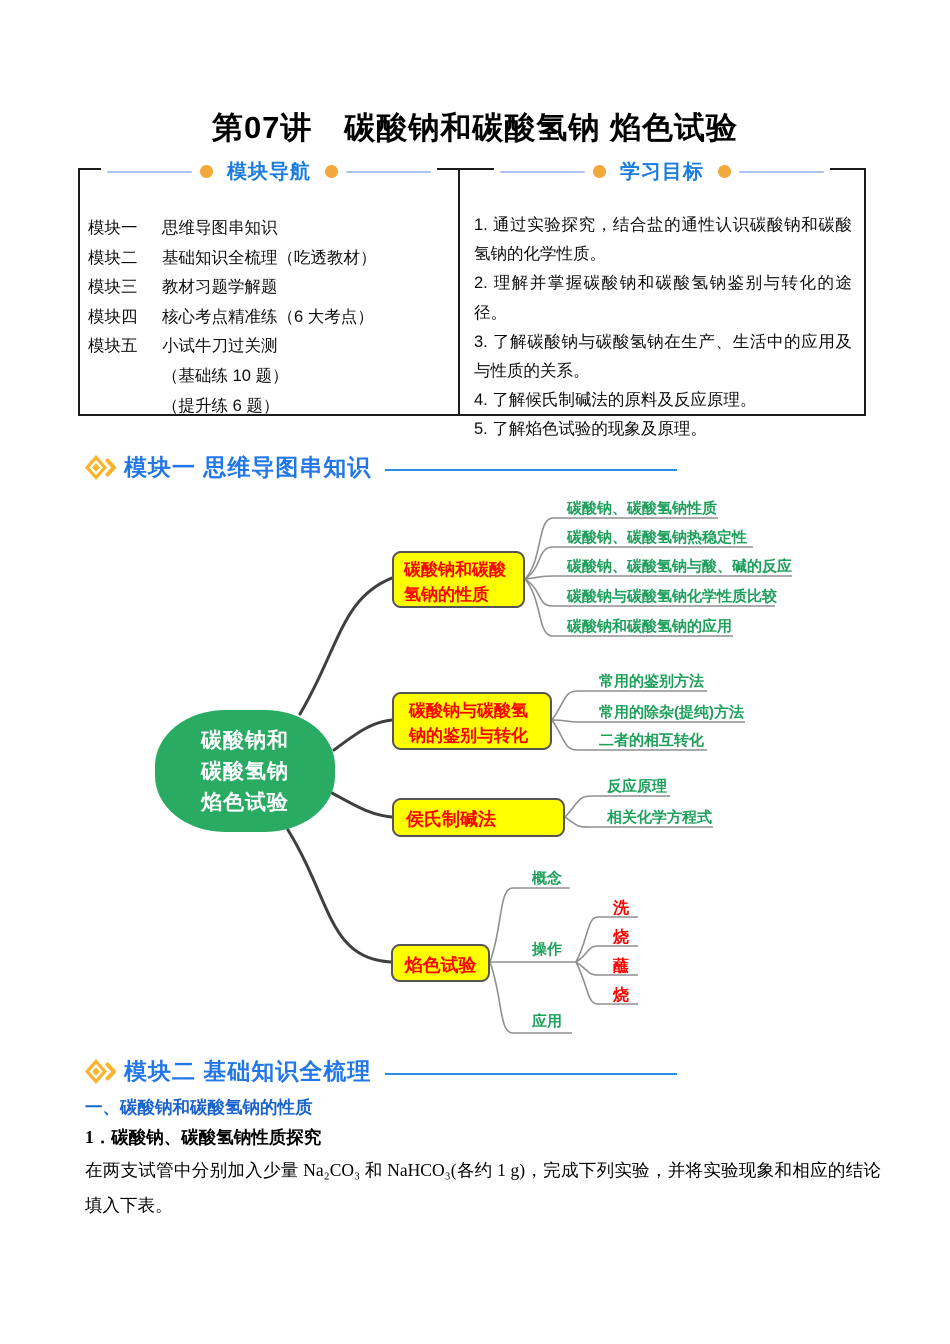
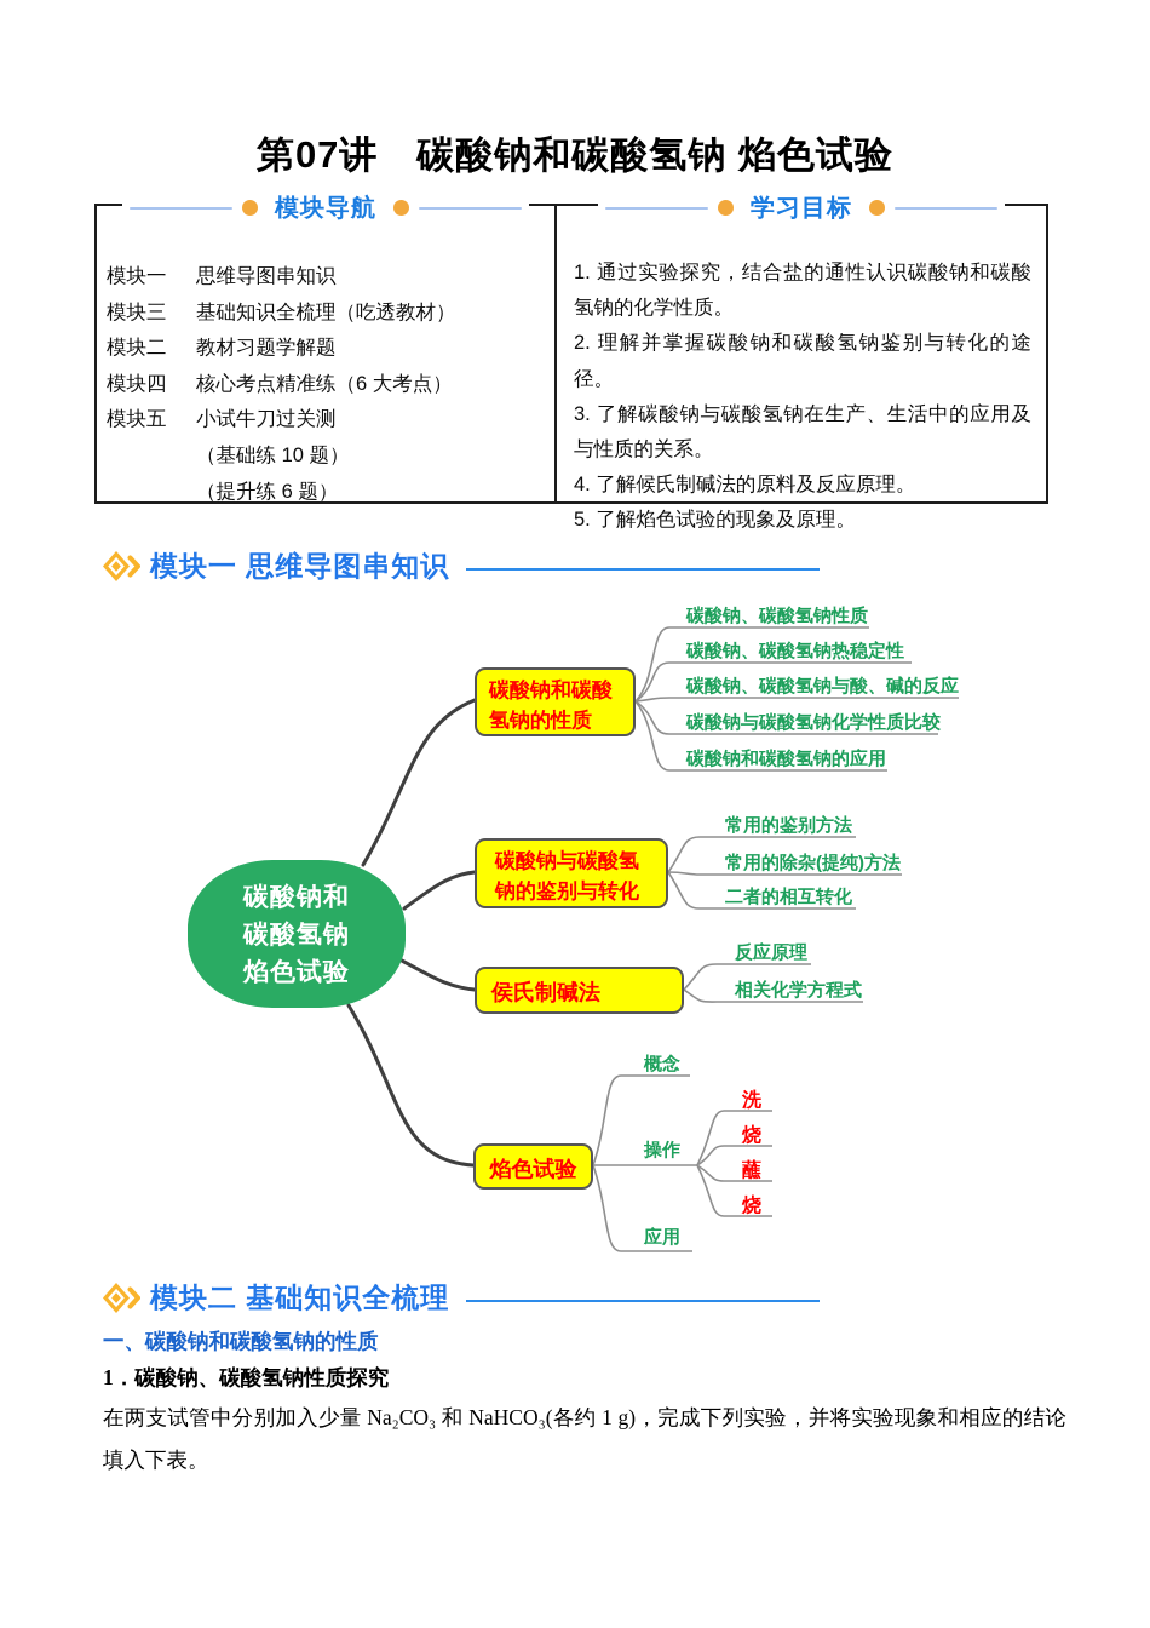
  第07讲 碳酸钠和碳酸氢钠 焰色试验
  模块导航
  模块一
  思维导图串知识
- 模块二
+ 模块三
  基础知识全梳理（吃透教材）
- 模块三
+ 模块二
  教材习题学解题
  模块四
  核心考点精准练（6 大考点）
  模块五
  小试牛刀过关测
  （基础练 10 题）
  （提升练 6 题）
  学习目标
  1. 通过实验探究，结合盐的通性认识碳酸钠和碳酸氢钠的化学性质。
  2. 理解并掌握碳酸钠和碳酸氢钠鉴别与转化的途径。
  3. 了解碳酸钠与碳酸氢钠在生产、生活中的应用及与性质的关系。
  4. 了解候氏制碱法的原料及反应原理。
  5. 了解焰色试验的现象及原理。
  模块一 思维导图串知识
  碳酸钠和
  碳酸氢钠
  焰色试验
  碳酸钠和碳酸氢钠的性质
  碳酸钠与碳酸氢钠的鉴别与转化
  侯氏制碱法
  焰色试验
  碳酸钠、碳酸氢钠性质
  碳酸钠、碳酸氢钠热稳定性
  碳酸钠、碳酸氢钠与酸、碱的反应
  碳酸钠与碳酸氢钠化学性质比较
  碳酸钠和碳酸氢钠的应用
  常用的鉴别方法
  常用的除杂(提纯)方法
  二者的相互转化
  反应原理
  相关化学方程式
  概念
  操作
  应用
  洗
  烧
  蘸
  烧
  模块二 基础知识全梳理
  一、碳酸钠和碳酸氢钠的性质
  1．碳酸钠、碳酸氢钠性质探究
  在两支试管中分别加入少量 Na₂CO₃ 和 NaHCO₃(各约 1 g)，完成下列实验，并将实验现象和相应的结论填入下表。
